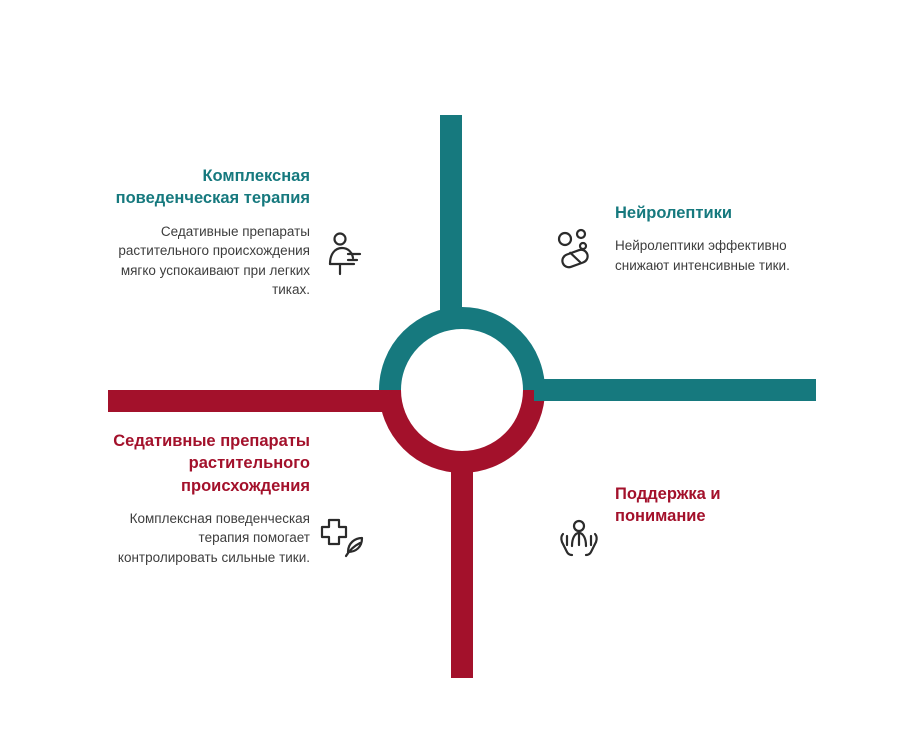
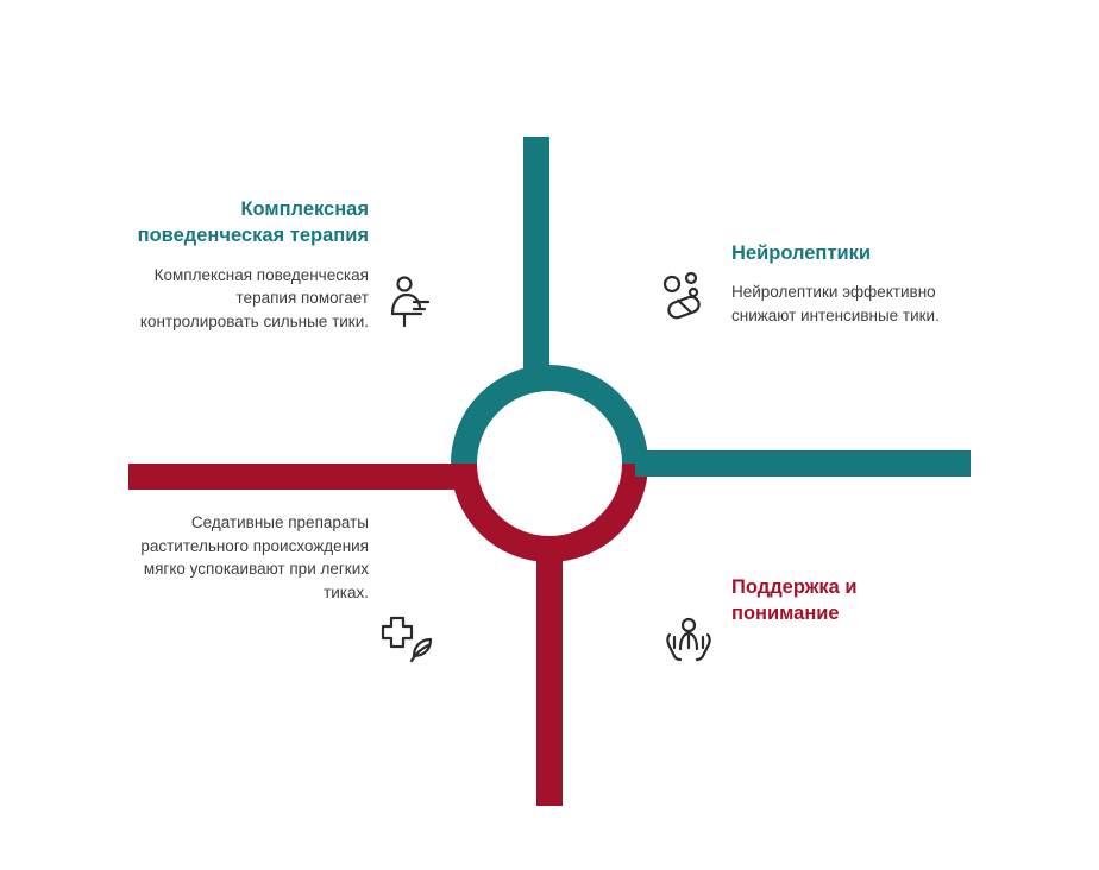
  Комплексная поведенческая терапия
- Седативные препараты растительного происхождения мягко успокаивают при легких тиках.
+ Комплексная поведенческая терапия помогает контролировать сильные тики.
  Нейролептики
  Нейролептики эффективно снижают интенсивные тики.
- Седативные препараты растительного происхождения
- Комплексная поведенческая терапия помогает контролировать сильные тики.
+ Седативные препараты растительного происхождения мягко успокаивают при легких тиках.
  Поддержка и понимание
